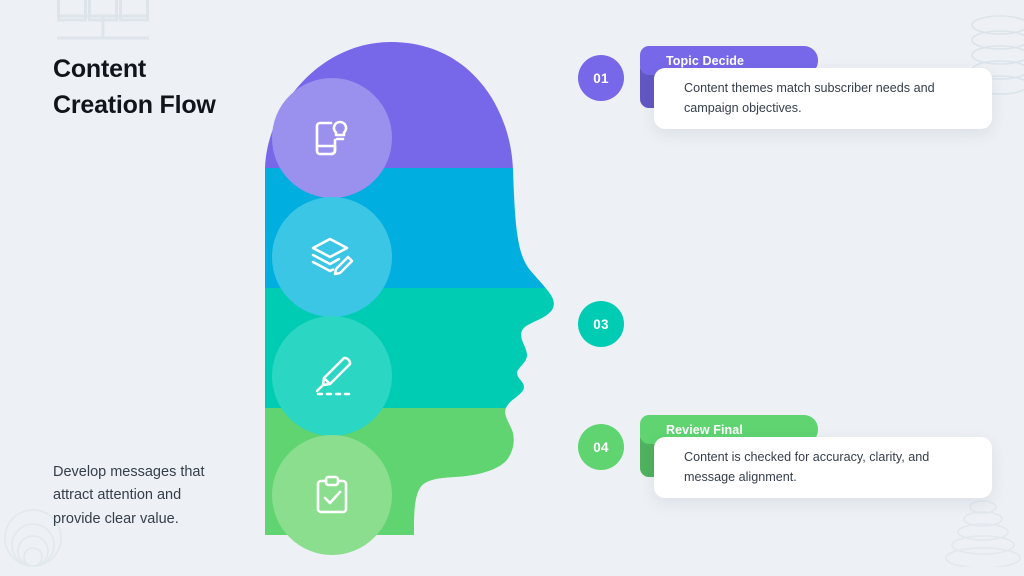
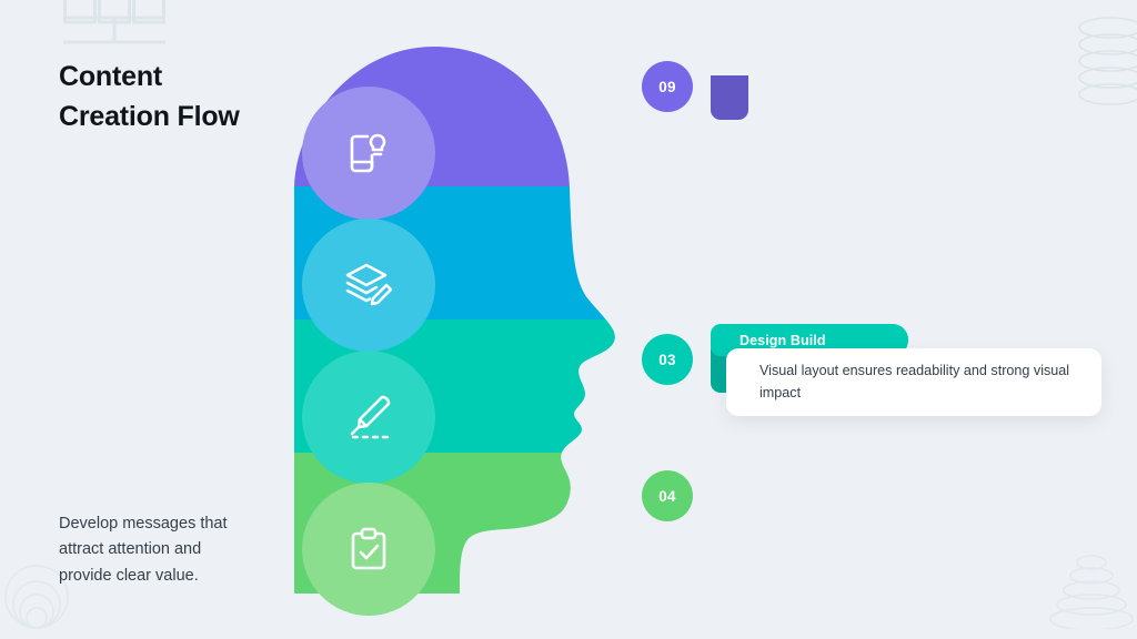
  Content
  Creation Flow
  Develop messages that
  attract attention and
  provide clear value.
- 01
+ 09
- Topic Decide
- Content themes match subscriber needs and campaign objectives.
  03
+ Design Build
+ Visual layout ensures readability and strong visual impact
  04
- Review Final
- Content is checked for accuracy, clarity, and message alignment.
